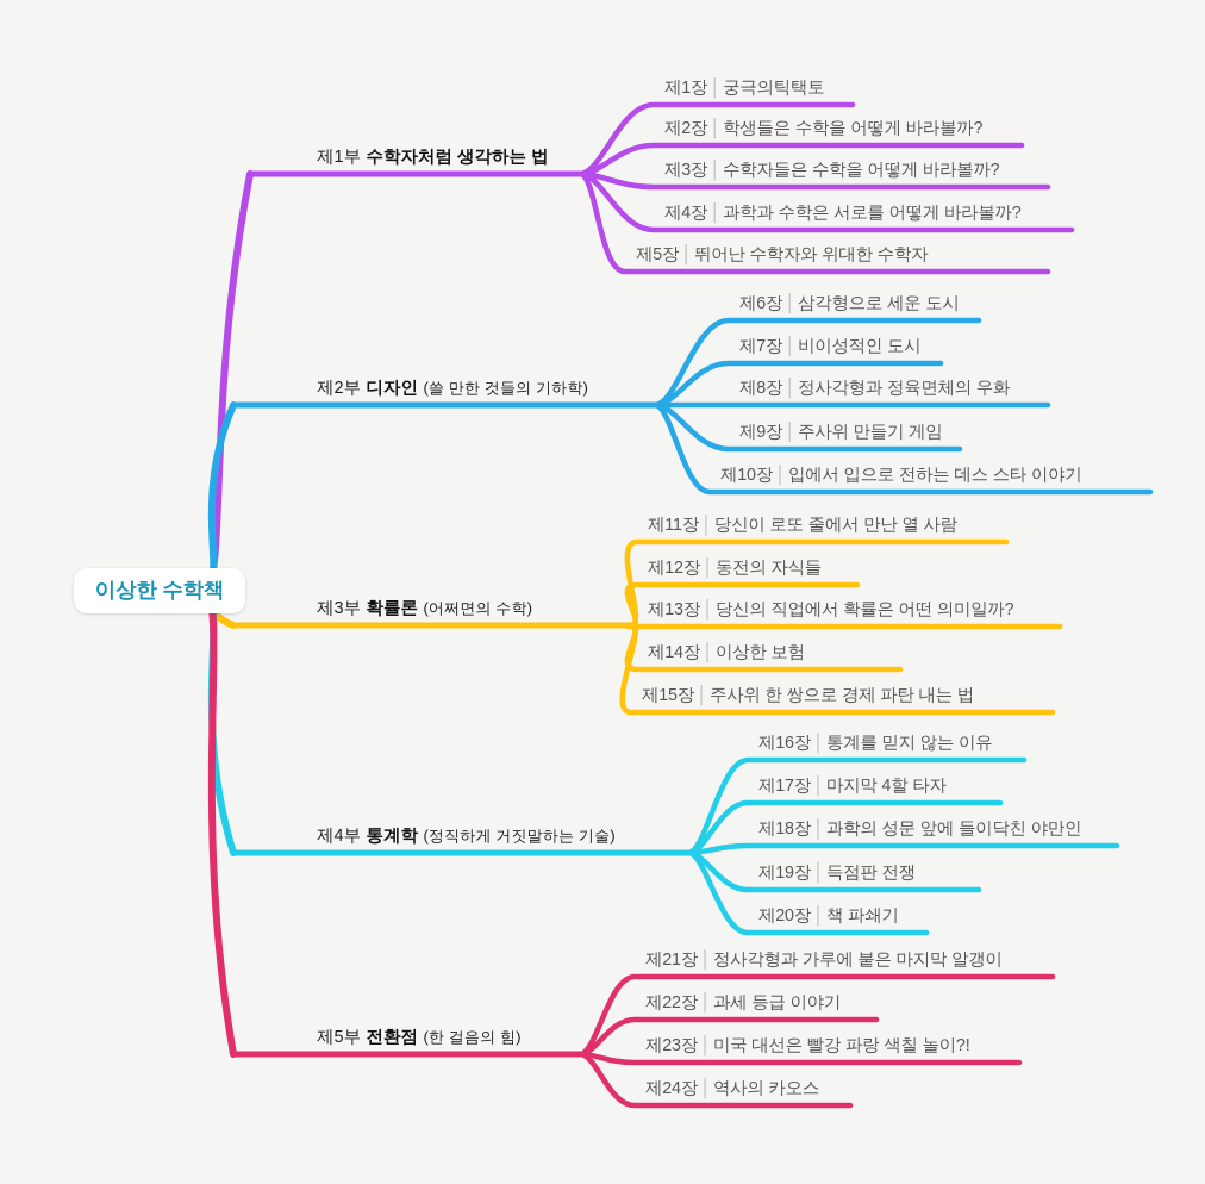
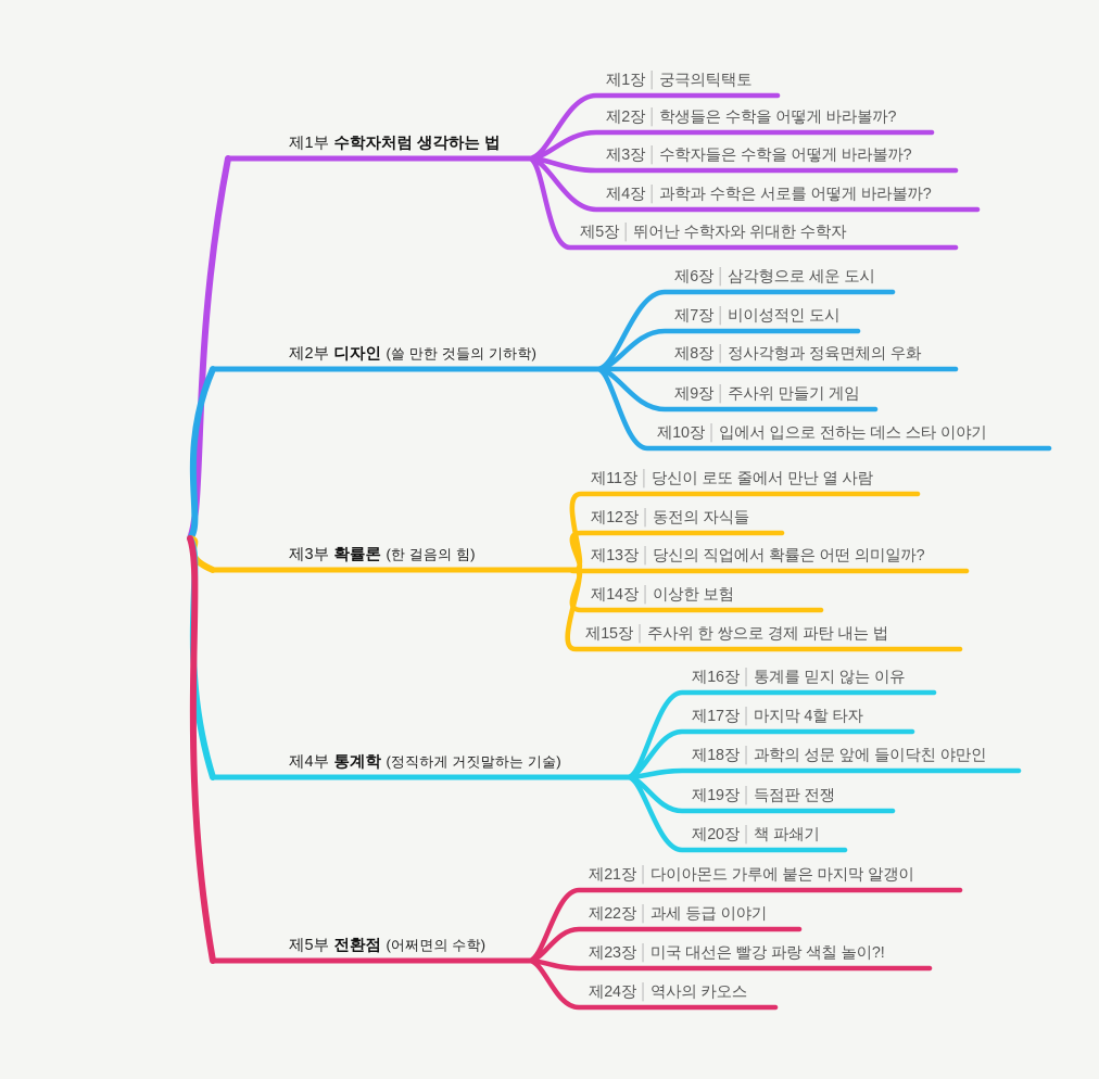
- 이상한 수학책
  제1부 수학자처럼 생각하는 법
  제1장 │ 궁극의틱택토
  제2장 │ 학생들은 수학을 어떻게 바라볼까?
  제3장 │ 수학자들은 수학을 어떻게 바라볼까?
  제4장 │ 과학과 수학은 서로를 어떻게 바라볼까?
  제5장 │ 뛰어난 수학자와 위대한 수학자
  제2부 디자인 (쓸 만한 것들의 기하학)
  제6장 │ 삼각형으로 세운 도시
  제7장 │ 비이성적인 도시
  제8장 │ 정사각형과 정육면체의 우화
  제9장 │ 주사위 만들기 게임
  제10장 │ 입에서 입으로 전하는 데스 스타 이야기
- 제3부 확률론 (어쩌면의 수학)
+ 제3부 확률론 (한 걸음의 힘)
  제11장 │ 당신이 로또 줄에서 만난 열 사람
  제12장 │ 동전의 자식들
  제13장 │ 당신의 직업에서 확률은 어떤 의미일까?
  제14장 │ 이상한 보험
  제15장 │ 주사위 한 쌍으로 경제 파탄 내는 법
  제4부 통계학 (정직하게 거짓말하는 기술)
  제16장 │ 통계를 믿지 않는 이유
  제17장 │ 마지막 4할 타자
  제18장 │ 과학의 성문 앞에 들이닥친 야만인
  제19장 │ 득점판 전쟁
  제20장 │ 책 파쇄기
- 제5부 전환점 (한 걸음의 힘)
+ 제5부 전환점 (어쩌면의 수학)
- 제21장 │ 정사각형과 가루에 붙은 마지막 알갱이
+ 제21장 │ 다이아몬드 가루에 붙은 마지막 알갱이
  제22장 │ 과세 등급 이야기
  제23장 │ 미국 대선은 빨강 파랑 색칠 놀이?!
  제24장 │ 역사의 카오스
